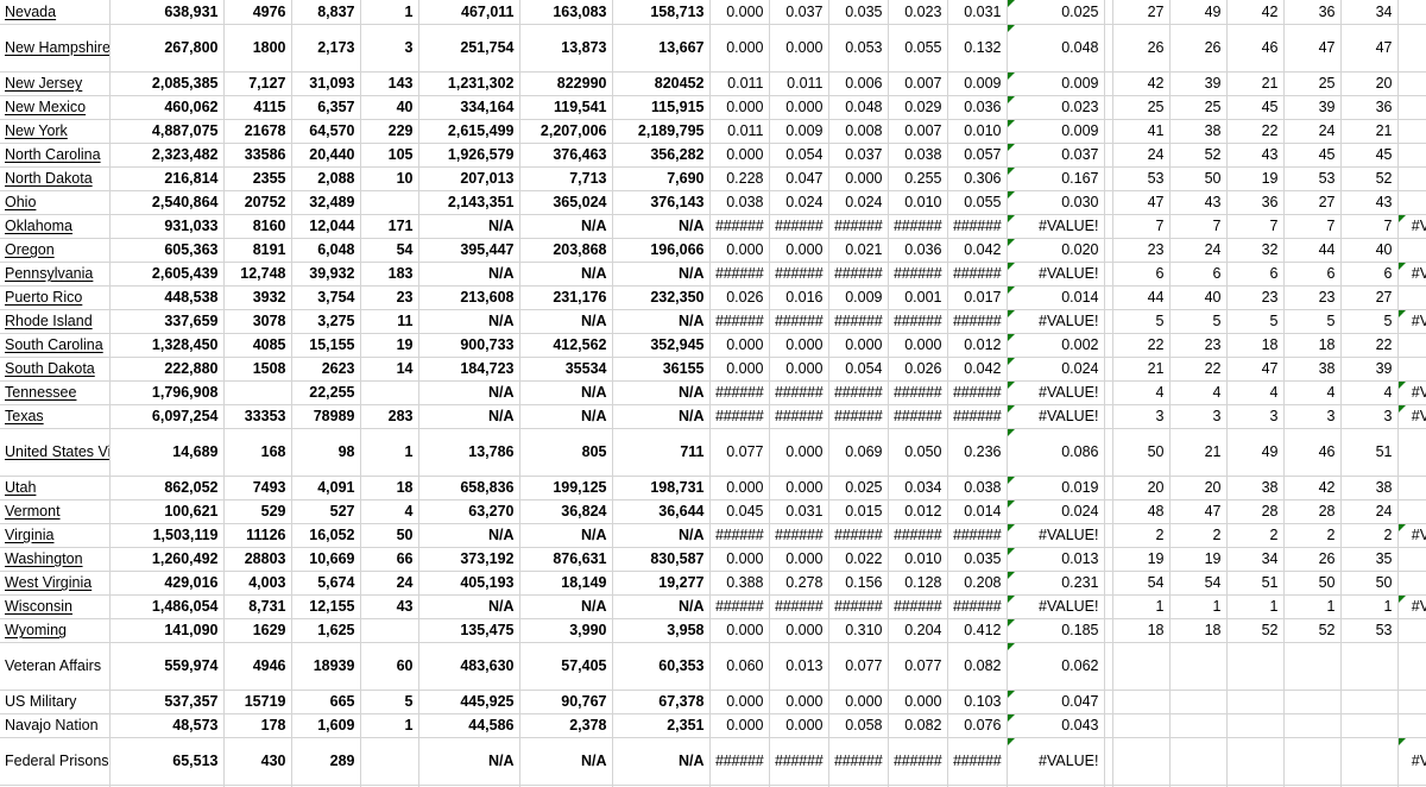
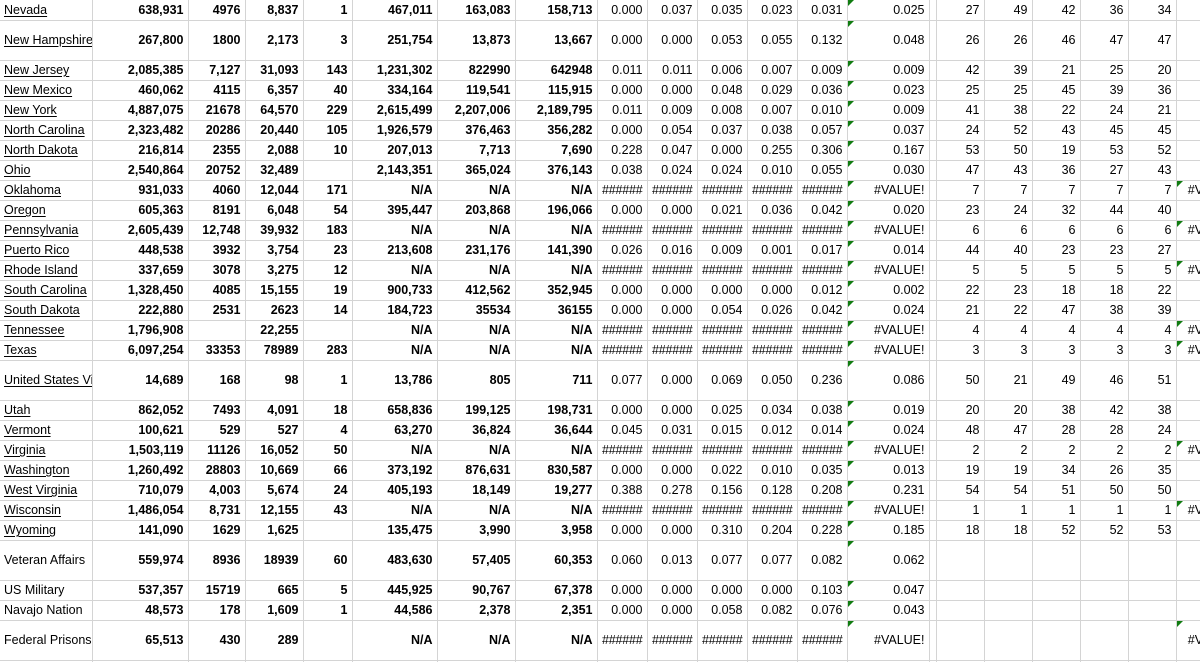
  Nevada	638,931	4976	8,837	1	467,011	163,083	158,713	0.000	0.037	0.035	0.023	0.031	0.025		27	49	42	36	34
  New Hampshire	267,800	1800	2,173	3	251,754	13,873	13,667	0.000	0.000	0.053	0.055	0.132	0.048		26	26	46	47	47
- New Jersey	2,085,385	7,127	31,093	143	1,231,302	822990	820452	0.011	0.011	0.006	0.007	0.009	0.009		42	39	21	25	20
+ New Jersey	2,085,385	7,127	31,093	143	1,231,302	822990	642948	0.011	0.011	0.006	0.007	0.009	0.009		42	39	21	25	20
  New Mexico	460,062	4115	6,357	40	334,164	119,541	115,915	0.000	0.000	0.048	0.029	0.036	0.023		25	25	45	39	36
  New York	4,887,075	21678	64,570	229	2,615,499	2,207,006	2,189,795	0.011	0.009	0.008	0.007	0.010	0.009		41	38	22	24	21
- North Carolina	2,323,482	33586	20,440	105	1,926,579	376,463	356,282	0.000	0.054	0.037	0.038	0.057	0.037		24	52	43	45	45
+ North Carolina	2,323,482	20286	20,440	105	1,926,579	376,463	356,282	0.000	0.054	0.037	0.038	0.057	0.037		24	52	43	45	45
  North Dakota	216,814	2355	2,088	10	207,013	7,713	7,690	0.228	0.047	0.000	0.255	0.306	0.167		53	50	19	53	52
  Ohio	2,540,864	20752	32,489		2,143,351	365,024	376,143	0.038	0.024	0.024	0.010	0.055	0.030		47	43	36	27	43
- Oklahoma	931,033	8160	12,044	171	N/A	N/A	N/A	######	######	######	######	######	#VALUE!		7	7	7	7	7	#V
+ Oklahoma	931,033	4060	12,044	171	N/A	N/A	N/A	######	######	######	######	######	#VALUE!		7	7	7	7	7	#V
  Oregon	605,363	8191	6,048	54	395,447	203,868	196,066	0.000	0.000	0.021	0.036	0.042	0.020		23	24	32	44	40
  Pennsylvania	2,605,439	12,748	39,932	183	N/A	N/A	N/A	######	######	######	######	######	#VALUE!		6	6	6	6	6	#V
- Puerto Rico	448,538	3932	3,754	23	213,608	231,176	232,350	0.026	0.016	0.009	0.001	0.017	0.014		44	40	23	23	27
+ Puerto Rico	448,538	3932	3,754	23	213,608	231,176	141,390	0.026	0.016	0.009	0.001	0.017	0.014		44	40	23	23	27
- Rhode Island	337,659	3078	3,275	11	N/A	N/A	N/A	######	######	######	######	######	#VALUE!		5	5	5	5	5	#V
+ Rhode Island	337,659	3078	3,275	12	N/A	N/A	N/A	######	######	######	######	######	#VALUE!		5	5	5	5	5	#V
  South Carolina	1,328,450	4085	15,155	19	900,733	412,562	352,945	0.000	0.000	0.000	0.000	0.012	0.002		22	23	18	18	22
- South Dakota	222,880	1508	2623	14	184,723	35534	36155	0.000	0.000	0.054	0.026	0.042	0.024		21	22	47	38	39
+ South Dakota	222,880	2531	2623	14	184,723	35534	36155	0.000	0.000	0.054	0.026	0.042	0.024		21	22	47	38	39
  Tennessee	1,796,908		22,255		N/A	N/A	N/A	######	######	######	######	######	#VALUE!		4	4	4	4	4	#V
  Texas	6,097,254	33353	78989	283	N/A	N/A	N/A	######	######	######	######	######	#VALUE!		3	3	3	3	3	#V
  United States V	14,689	168	98	1	13,786	805	711	0.077	0.000	0.069	0.050	0.236	0.086		50	21	49	46	51
  Utah	862,052	7493	4,091	18	658,836	199,125	198,731	0.000	0.000	0.025	0.034	0.038	0.019		20	20	38	42	38
  Vermont	100,621	529	527	4	63,270	36,824	36,644	0.045	0.031	0.015	0.012	0.014	0.024		48	47	28	28	24
  Virginia	1,503,119	11126	16,052	50	N/A	N/A	N/A	######	######	######	######	######	#VALUE!		2	2	2	2	2	#V
  Washington	1,260,492	28803	10,669	66	373,192	876,631	830,587	0.000	0.000	0.022	0.010	0.035	0.013		19	19	34	26	35
- West Virginia	429,016	4,003	5,674	24	405,193	18,149	19,277	0.388	0.278	0.156	0.128	0.208	0.231		54	54	51	50	50
+ West Virginia	710,079	4,003	5,674	24	405,193	18,149	19,277	0.388	0.278	0.156	0.128	0.208	0.231		54	54	51	50	50
  Wisconsin	1,486,054	8,731	12,155	43	N/A	N/A	N/A	######	######	######	######	######	#VALUE!		1	1	1	1	1	#V
- Wyoming	141,090	1629	1,625		135,475	3,990	3,958	0.000	0.000	0.310	0.204	0.412	0.185		18	18	52	52	53
+ Wyoming	141,090	1629	1,625		135,475	3,990	3,958	0.000	0.000	0.310	0.204	0.228	0.185		18	18	52	52	53
- Veteran Affairs	559,974	4946	18939	60	483,630	57,405	60,353	0.060	0.013	0.077	0.077	0.082	0.062
+ Veteran Affairs	559,974	8936	18939	60	483,630	57,405	60,353	0.060	0.013	0.077	0.077	0.082	0.062
  US Military	537,357	15719	665	5	445,925	90,767	67,378	0.000	0.000	0.000	0.000	0.103	0.047
  Navajo Nation	48,573	178	1,609	1	44,586	2,378	2,351	0.000	0.000	0.058	0.082	0.076	0.043
  Federal Prisons	65,513	430	289		N/A	N/A	N/A	######	######	######	######	######	#VALUE!							#V
